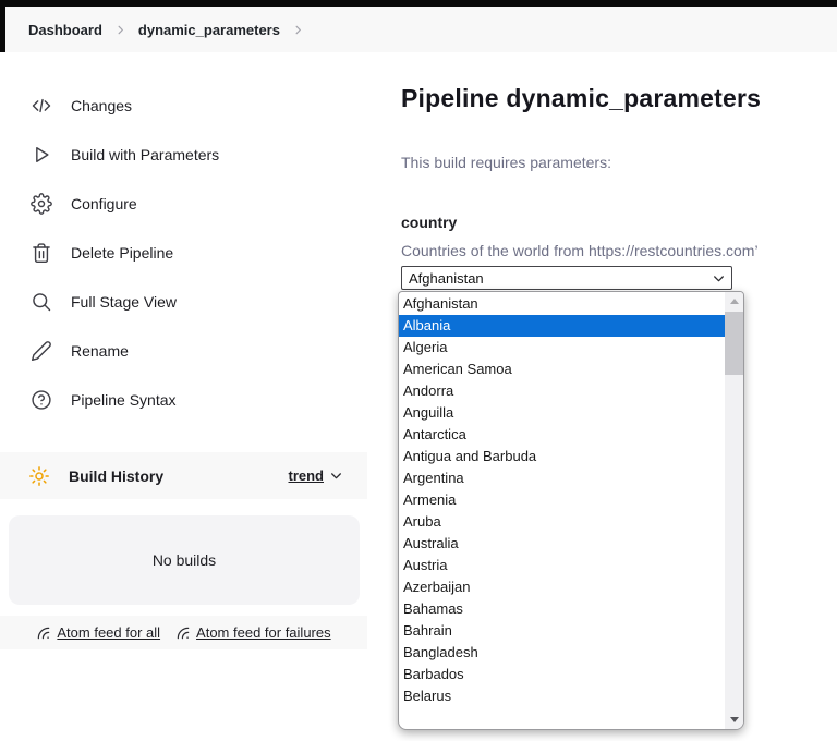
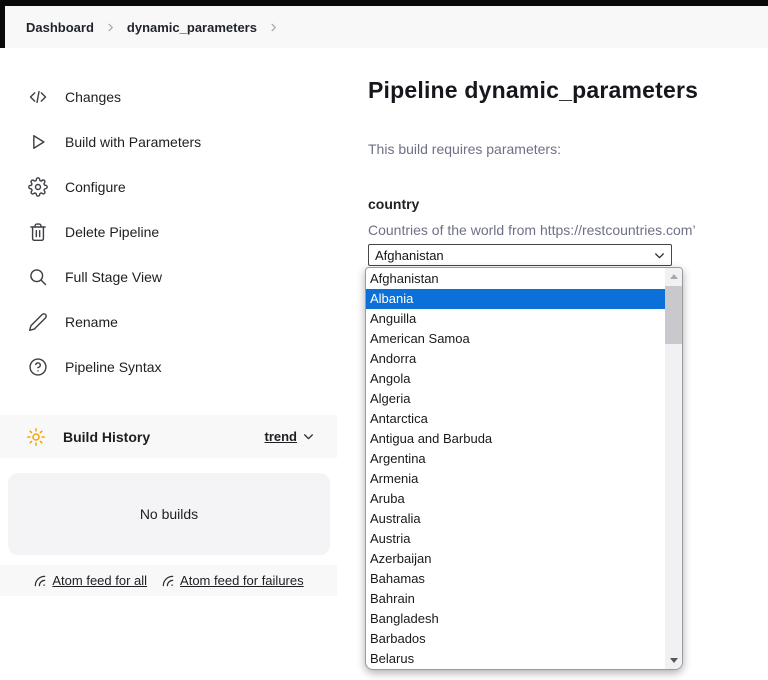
  Dashboard
  dynamic_parameters
  Changes
  Build with Parameters
  Configure
  Delete Pipeline
  Full Stage View
  Rename
  Pipeline Syntax
  Build History
  trend
  No builds
  Atom feed for all
  Atom feed for failures
  Pipeline dynamic_parameters
  This build requires parameters:
  country
  Countries of the world from https://restcountries.com’
  Afghanistan
  Afghanistan
  Albania
- Algeria
+ Anguilla
  American Samoa
  Andorra
+ Angola
- Anguilla
+ Algeria
  Antarctica
  Antigua and Barbuda
  Argentina
  Armenia
  Aruba
  Australia
  Austria
  Azerbaijan
  Bahamas
  Bahrain
  Bangladesh
  Barbados
  Belarus
